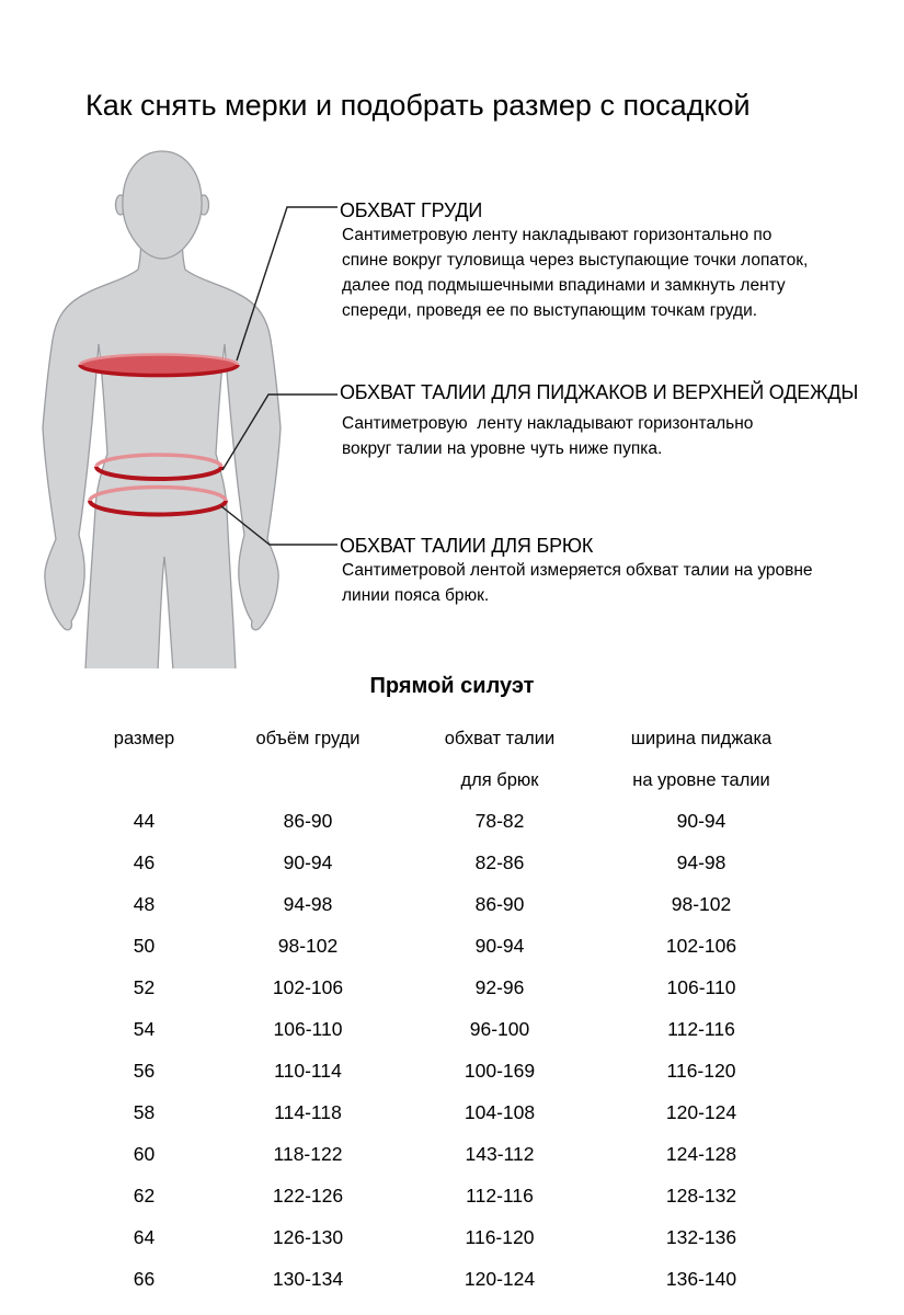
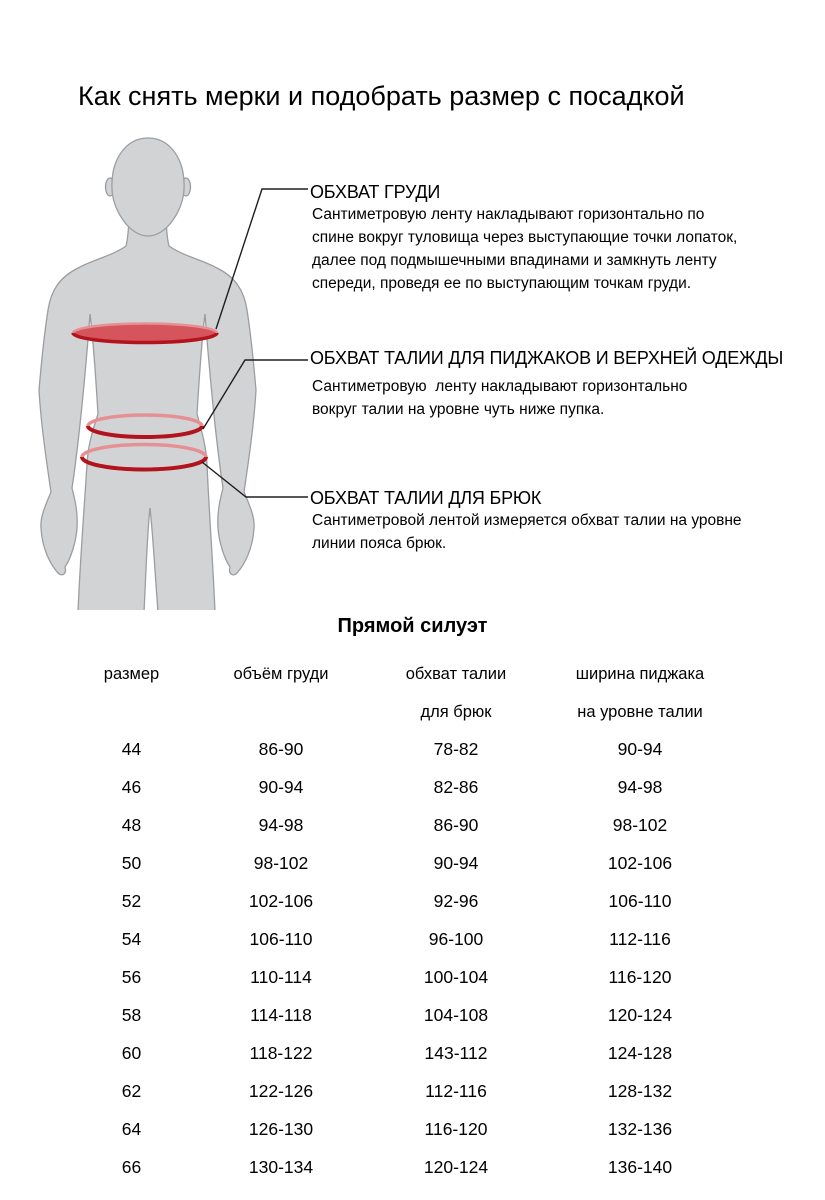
  Как снять мерки и подобрать размер с посадкой
  ОБХВАТ ГРУДИ
  Сантиметровую ленту накладывают горизонтально по
  спине вокруг туловища через выступающие точки лопаток,
  далее под подмышечными впадинами и замкнуть ленту
  спереди, проведя ее по выступающим точкам груди.
  ОБХВАТ ТАЛИИ ДЛЯ ПИДЖАКОВ И ВЕРХНЕЙ ОДЕЖДЫ
  Сантиметровую ленту накладывают горизонтально
  вокруг талии на уровне чуть ниже пупка.
  ОБХВАТ ТАЛИИ ДЛЯ БРЮК
  Сантиметровой лентой измеряется обхват талии на уровне
  линии пояса брюк.
  Прямой силуэт
  размер
  объём груди
  обхват талии
  ширина пиджака
  для брюк
  на уровне талии
  44
  86-90
  78-82
  90-94
  46
  90-94
  82-86
  94-98
  48
  94-98
  86-90
  98-102
  50
  98-102
  90-94
  102-106
  52
  102-106
  92-96
  106-110
  54
  106-110
  96-100
  112-116
  56
  110-114
- 100-169
+ 100-104
  116-120
  58
  114-118
  104-108
  120-124
  60
  118-122
  143-112
  124-128
  62
  122-126
  112-116
  128-132
  64
  126-130
  116-120
  132-136
  66
  130-134
  120-124
  136-140
